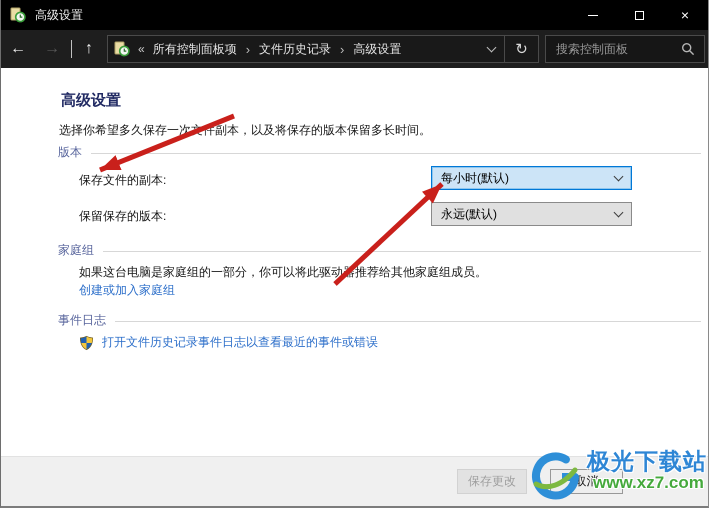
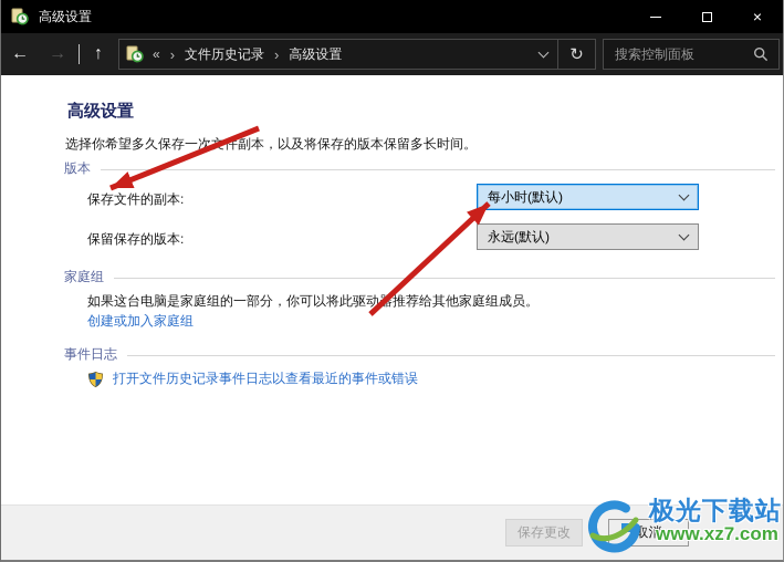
  高级设置
  ×
  ←
  →
  ↑
  «
- 所有控制面板项
  ›
  文件历史记录
  ›
  高级设置
  ↻
  搜索控制面板
  高级设置
  选择你希望多久保存一次件副本，以及将保存的版本保留多长时间。
  版本
  保存文件的副本:
  每小时(默认)
  保留保存的版本:
  永远(默认)
  家庭组
  如果这台电脑是家庭组的一部分，你可以将此驱动推荐给其他家庭组成员。
  创建或加入家庭组
  事件日志
  打开文件历史记录事件日志以查看最近的事件或错误
  保存更改
  取消
  极光下载站
  www.xz7.com
